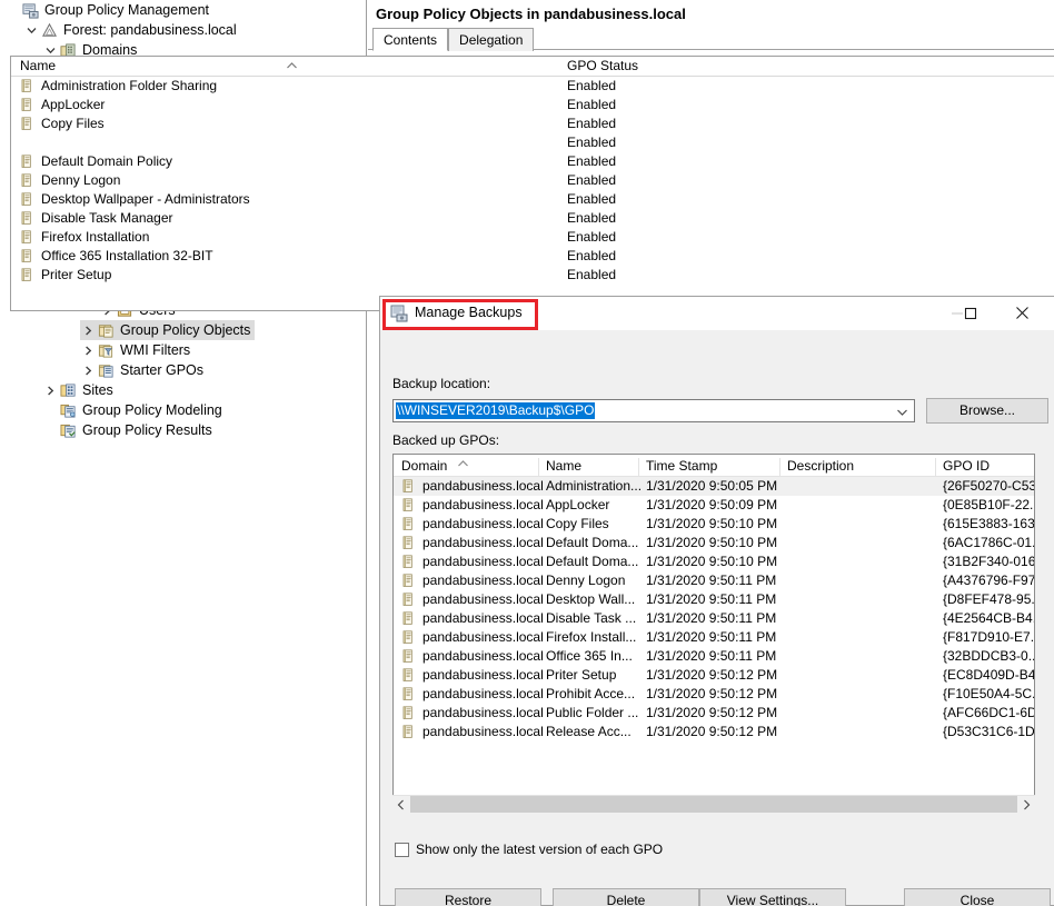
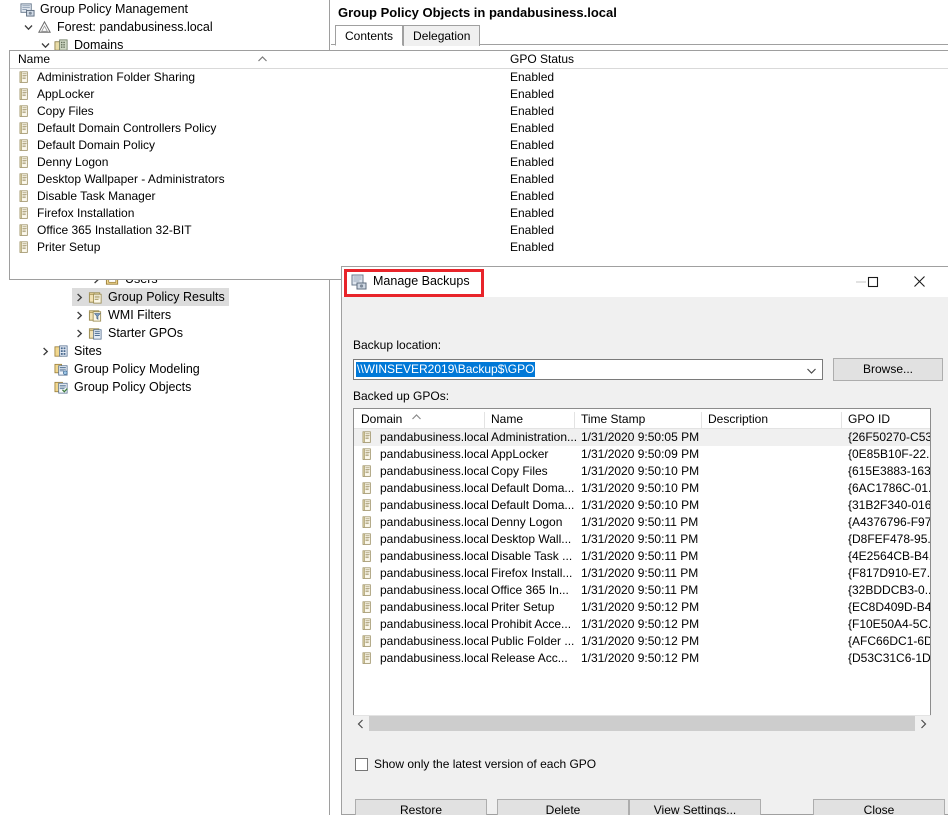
  Group Policy Management
  Forest: pandabusiness.local
  Domains
- Group Policy Objects
+ Group Policy Results
  WMI Filters
  Starter GPOs
  Sites
  Group Policy Modeling
- Group Policy Results
+ Group Policy Objects
  Group Policy Objects in pandabusiness.local
  Contents Delegation
  Name
  GPO Status
  Administration Folder Sharing
  Enabled
  AppLocker
  Enabled
  Copy Files
  Enabled
+ Default Domain Controllers Policy
  Enabled
  Default Domain Policy
  Enabled
  Denny Logon
  Enabled
  Desktop Wallpaper - Administrators
  Enabled
  Disable Task Manager
  Enabled
  Firefox Installation
  Enabled
  Office 365 Installation 32-BIT
  Enabled
  Priter Setup
  Enabled
  Manage Backups
  Backup location:
  \\WINSEVER2019\Backup$\GPO
  Browse...
  Backed up GPOs:
  Domain
  Name
  Time Stamp
  Description
  GPO ID
  pandabusiness.local
  Administration...
  1/31/2020 9:50:05 PM
  {26F50270-C53
  pandabusiness.local
  AppLocker
  1/31/2020 9:50:09 PM
  {0E85B10F-22.
  pandabusiness.local
  Copy Files
  1/31/2020 9:50:10 PM
  {615E3883-163
  pandabusiness.local
  Default Doma...
  1/31/2020 9:50:10 PM
  {6AC1786C-01.
  pandabusiness.local
  Default Doma...
  1/31/2020 9:50:10 PM
  {31B2F340-016
  pandabusiness.local
  Denny Logon
  1/31/2020 9:50:11 PM
  {A4376796-F97
  pandabusiness.local
  Desktop Wall...
  1/31/2020 9:50:11 PM
  {D8FEF478-95.
  pandabusiness.local
  Disable Task ...
  1/31/2020 9:50:11 PM
  {4E2564CB-B4
  pandabusiness.local
  Firefox Install...
  1/31/2020 9:50:11 PM
  {F817D910-E7.
  pandabusiness.local
  Office 365 In...
  1/31/2020 9:50:11 PM
  {32BDDCB3-0..
  pandabusiness.local
  Priter Setup
  1/31/2020 9:50:12 PM
  {EC8D409D-B4
  pandabusiness.local
  Prohibit Acce...
  1/31/2020 9:50:12 PM
  {F10E50A4-5C.
  pandabusiness.local
  Public Folder ...
  1/31/2020 9:50:12 PM
  {AFC66DC1-6D
  pandabusiness.local
  Release Acc...
  1/31/2020 9:50:12 PM
  {D53C31C6-1D
  Show only the latest version of each GPO
  Restore
  Delete
  View Settings...
  Close
